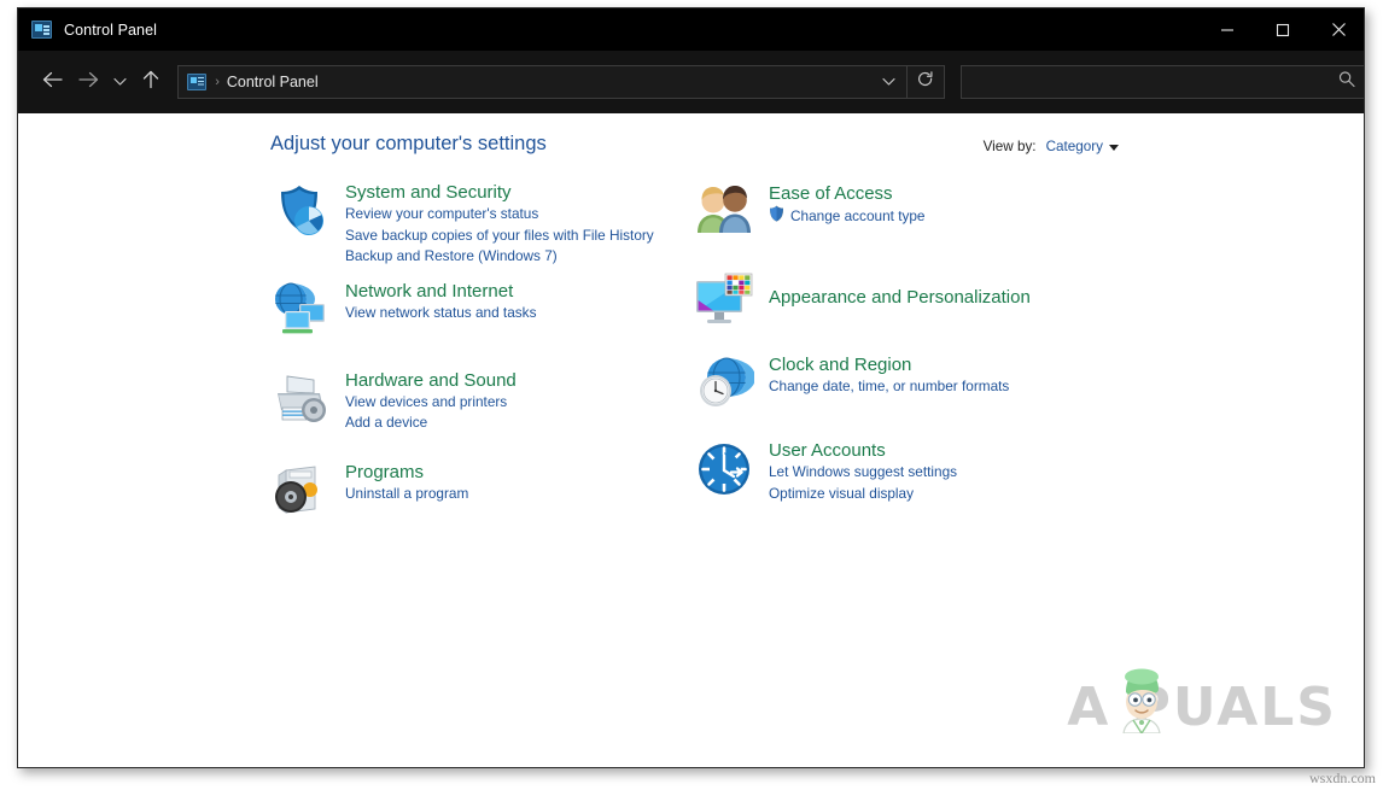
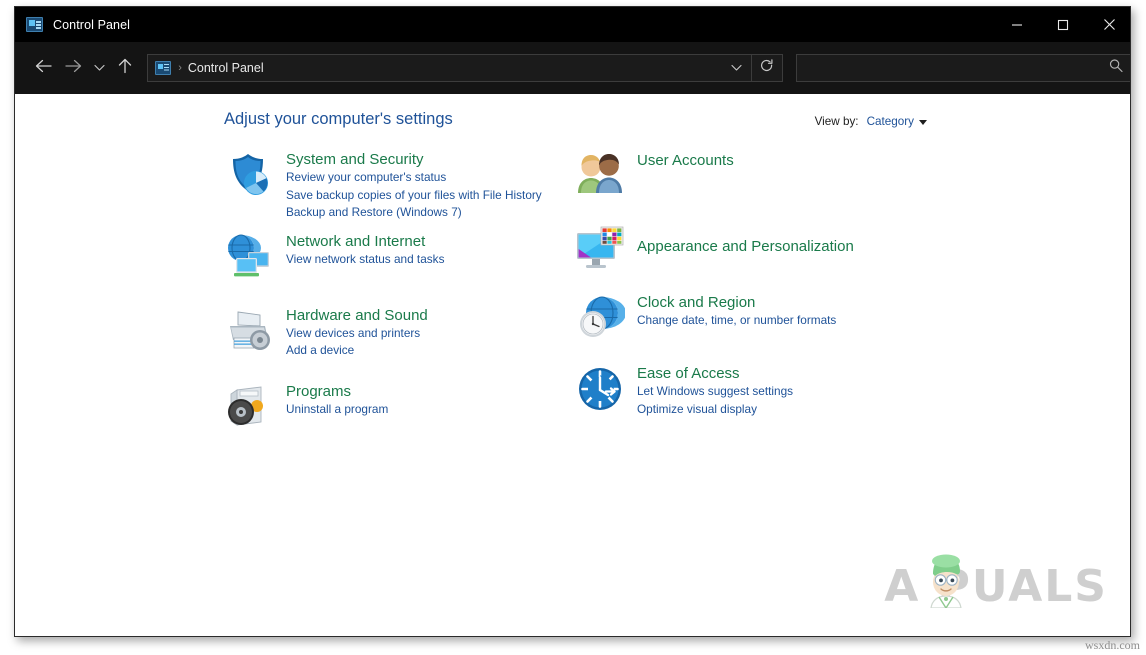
  Control Panel
  ›
  Control Panel
  Adjust your computer's settings
  View by:
  Category
  System and Security
  Review your computer's status
  Save backup copies of your files with File History
  Backup and Restore (Windows 7)
  Network and Internet
  View network status and tasks
  Hardware and Sound
  View devices and printers
  Add a device
  Programs
  Uninstall a program
- Ease of Access
+ User Accounts
- Change account type
  Appearance and Personalization
  Clock and Region
  Change date, time, or number formats
- User Accounts
+ Ease of Access
  Let Windows suggest settings
  Optimize visual display
  AUALS
  wsxdn.com
